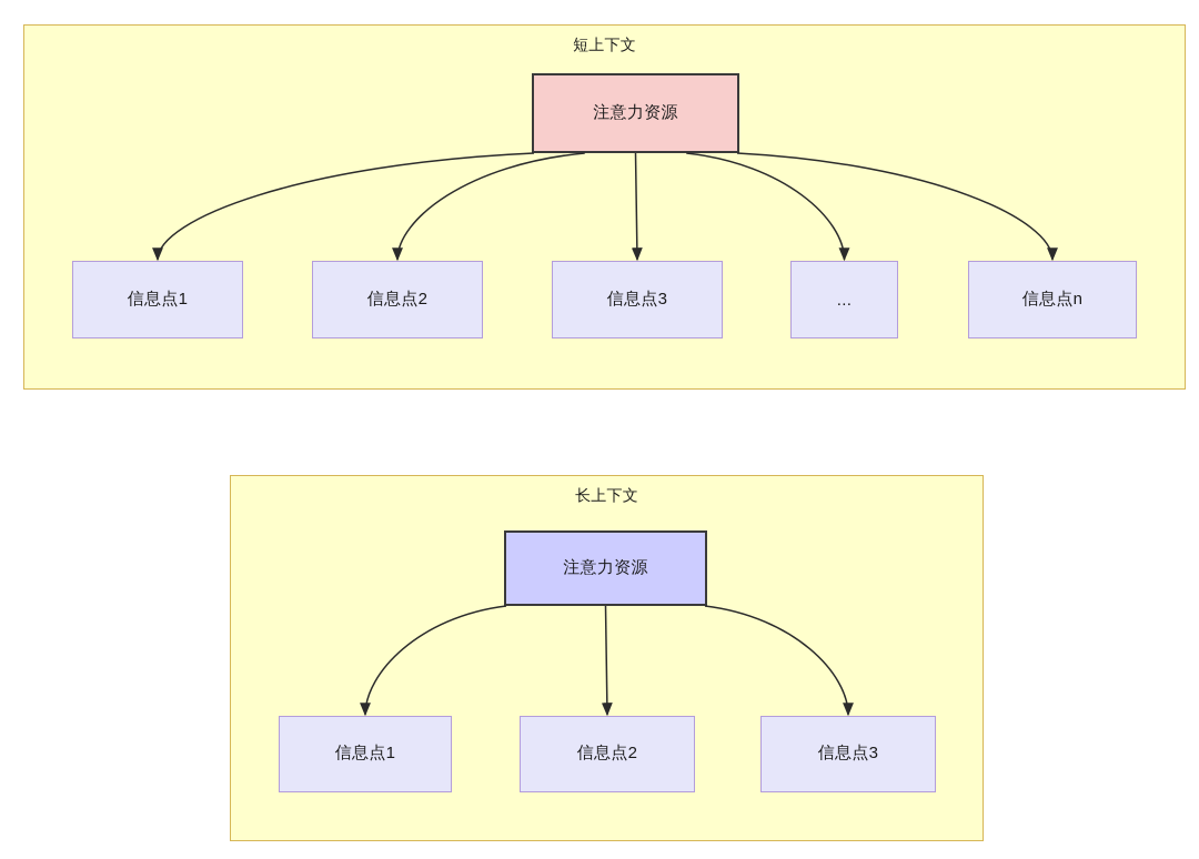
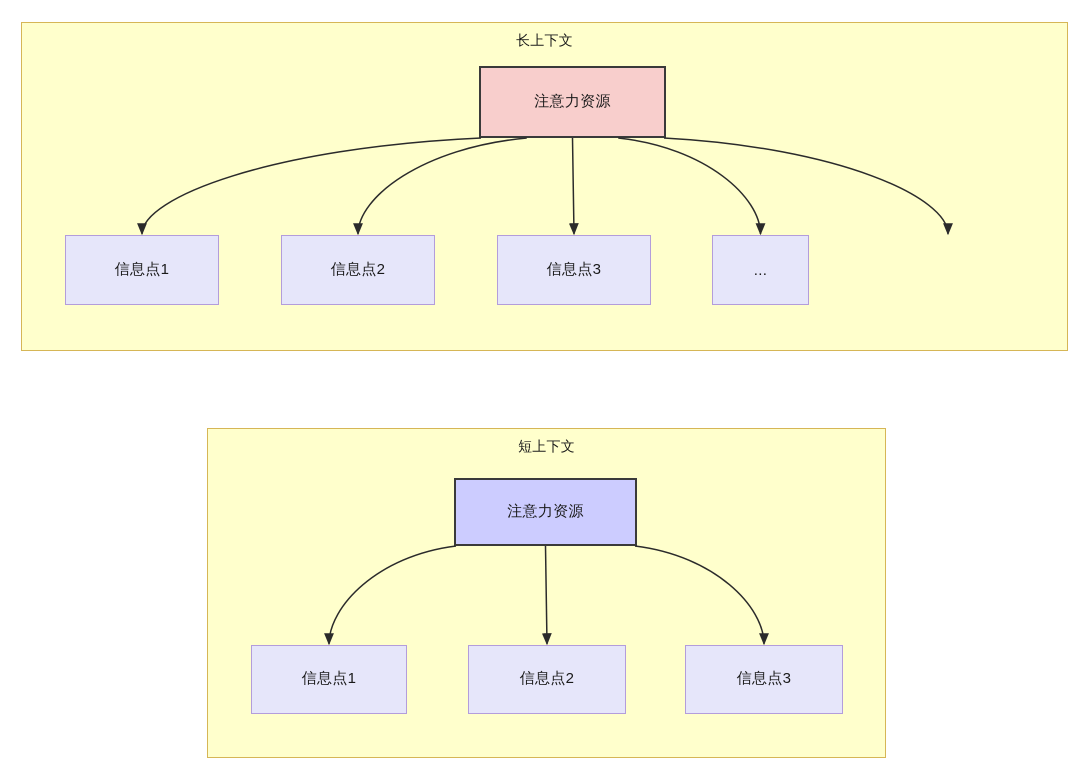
- 短上下文
+ 长上下文
  注意力资源
  信息点1
  信息点2
  信息点3
  ...
- 信息点n
- 长上下文
+ 短上下文
  注意力资源
  信息点1
  信息点2
  信息点3
